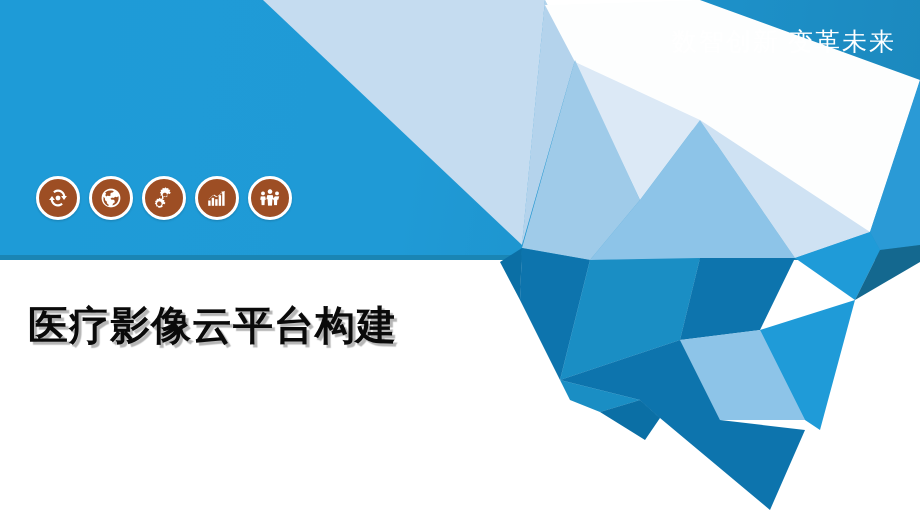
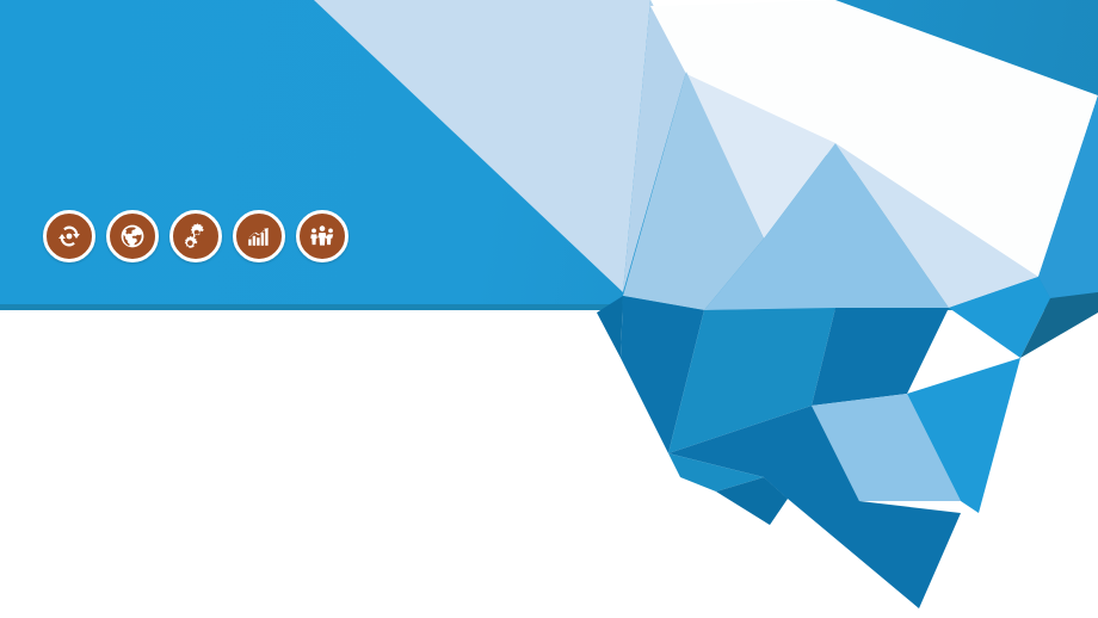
- 数智创新 变革未来
- 医疗影像云平台构建
